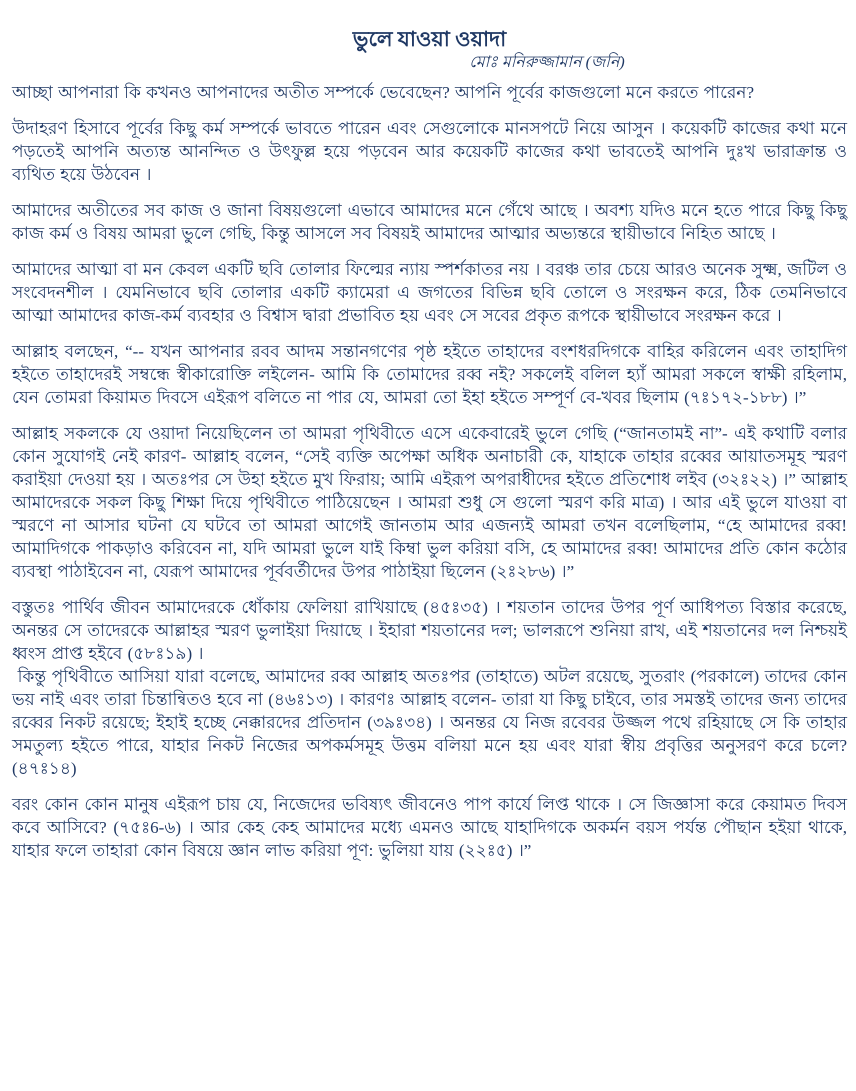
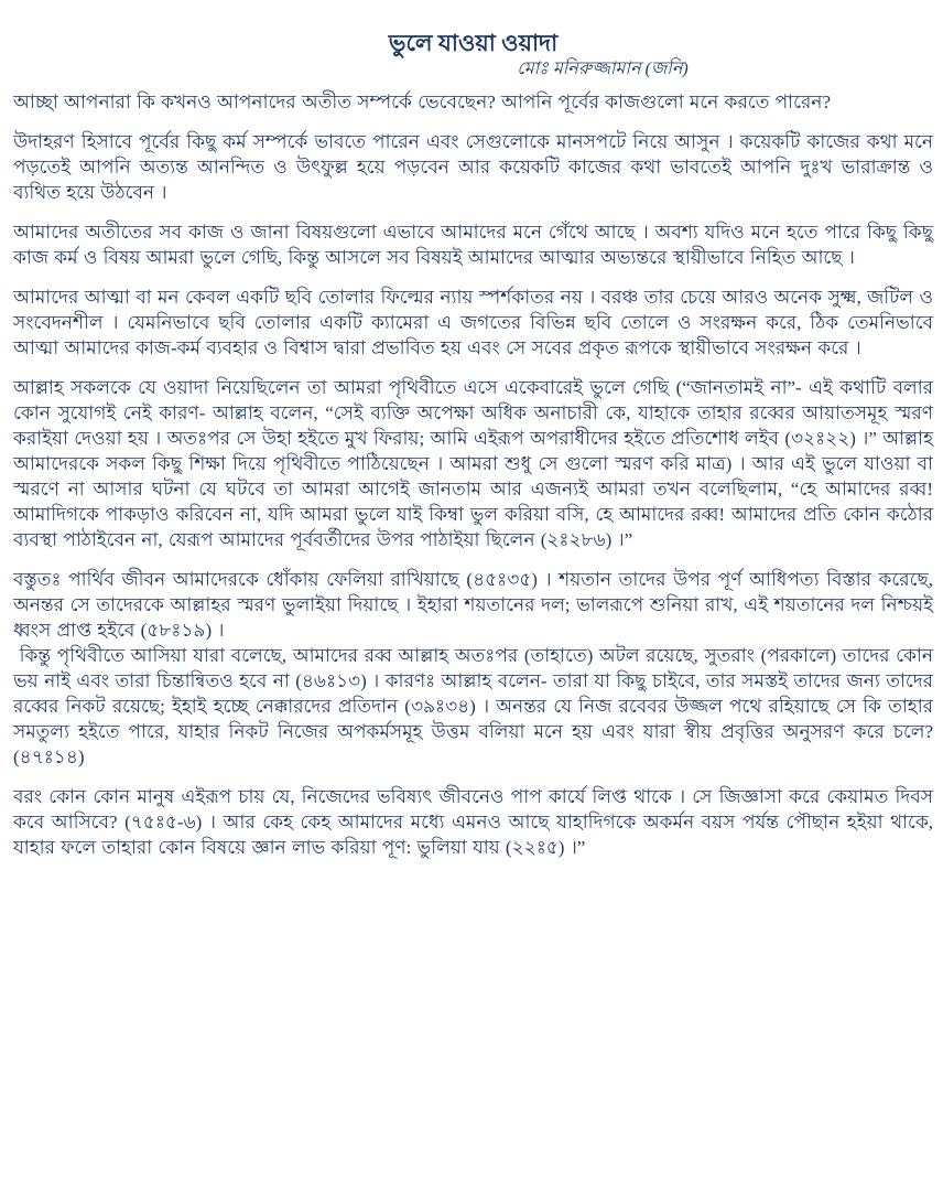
  ভুলে যাওয়া ওয়াদা
  মোঃ মনিরুজ্জামান (জনি)
  আচ্ছা আপনারা কি কখনও আপনাদের অতীত সম্পর্কে ভেবেছেন? আপনি পূর্বের কাজগুলো মনে করতে পারেন?
  উদাহরণ হিসাবে পূর্বের কিছু কর্ম সম্পর্কে ভাবতে পারেন এবং সেগুলোকে মানসপটে নিয়ে আসুন । কয়েকটি কাজের কথা মনে পড়তেই আপনি অত্যন্ত আনন্দিত ও উৎফুল্ল হয়ে পড়বেন আর কয়েকটি কাজের কথা ভাবতেই আপনি দুঃখ ভারাক্রান্ত ও ব্যথিত হয়ে উঠবেন ।
  আমাদের অতীতের সব কাজ ও জানা বিষয়গুলো এভাবে আমাদের মনে গেঁথে আছে । অবশ্য যদিও মনে হতে পারে কিছু কিছু কাজ কর্ম ও বিষয় আমরা ভুলে গেছি, কিন্তু আসলে সব বিষয়ই আমাদের আত্মার অভ্যন্তরে স্থায়ীভাবে নিহিত আছে ।
  আমাদের আত্মা বা মন কেবল একটি ছবি তোলার ফিল্মের ন্যায় স্পর্শকাতর নয় । বরঞ্চ তার চেয়ে আরও অনেক সুক্ষ্ম, জটিল ও সংবেদনশীল । যেমনিভাবে ছবি তোলার একটি ক্যামেরা এ জগতের বিভিন্ন ছবি তোলে ও সংরক্ষন করে, ঠিক তেমনিভাবে আত্মা আমাদের কাজ-কর্ম ব্যবহার ও বিশ্বাস দ্বারা প্রভাবিত হয় এবং সে সবের প্রকৃত রূপকে স্থায়ীভাবে সংরক্ষন করে ।
- আল্লাহ বলছেন, “-- যখন আপনার রবব আদম সন্তানগণের পৃষ্ঠ হইতে তাহাদের বংশধরদিগকে বাহির করিলেন এবং তাহাদিগ হইতে তাহাদেরই সম্বন্ধে স্বীকারোক্তি লইলেন- আমি কি তোমাদের রব্ব নই? সকলেই বলিল হ্যাঁ আমরা সকলে স্বাক্ষী রহিলাম, যেন তোমরা কিয়ামত দিবসে এইরূপ বলিতে না পার যে, আমরা তো ইহা হইতে সম্পূর্ণ বে-খবর ছিলাম (৭ঃ১৭২-১৮৮) ।”
  আল্লাহ সকলকে যে ওয়াদা নিয়েছিলেন তা আমরা পৃথিবীতে এসে একেবারেই ভুলে গেছি (“জানতামই না”- এই কথাটি বলার কোন সুযোগই নেই কারণ- আল্লাহ বলেন, “সেই ব্যক্তি অপেক্ষা অধিক অনাচারী কে, যাহাকে তাহার রব্বের আয়াতসমূহ স্মরণ করাইয়া দেওয়া হয় । অতঃপর সে উহা হইতে মুখ ফিরায়; আমি এইরূপ অপরাধীদের হইতে প্রতিশোধ লইব (৩২ঃ২২) ।” আল্লাহ আমাদেরকে সকল কিছু শিক্ষা দিয়ে পৃথিবীতে পাঠিয়েছেন । আমরা শুধু সে গুলো স্মরণ করি মাত্র) । আর এই ভুলে যাওয়া বা স্মরণে না আসার ঘটনা যে ঘটবে তা আমরা আগেই জানতাম আর এজন্যই আমরা তখন বলেছিলাম, “হে আমাদের রব্ব! আমাদিগকে পাকড়াও করিবেন না, যদি আমরা ভুলে যাই কিম্বা ভুল করিয়া বসি, হে আমাদের রব্ব! আমাদের প্রতি কোন কঠোর ব্যবস্থা পাঠাইবেন না, যেরূপ আমাদের পূর্ববর্তীদের উপর পাঠাইয়া ছিলেন (২ঃ২৮৬) ।”
  বস্তুতঃ পার্থিব জীবন আমাদেরকে ধোঁকায় ফেলিয়া রাখিয়াছে (৪৫ঃ৩৫) । শয়তান তাদের উপর পূর্ণ আধিপত্য বিস্তার করেছে, অনন্তর সে তাদেরকে আল্লাহর স্মরণ ভুলাইয়া দিয়াছে । ইহারা শয়তানের দল; ভালরূপে শুনিয়া রাখ, এই শয়তানের দল নিশ্চয়ই ধ্বংস প্রাপ্ত হইবে (৫৮ঃ১৯) ।
  কিন্তু পৃথিবীতে আসিয়া যারা বলেছে, আমাদের রব্ব আল্লাহ অতঃপর (তাহাতে) অটল রয়েছে, সুতরাং (পরকালে) তাদের কোন ভয় নাই এবং তারা চিন্তান্বিতও হবে না (৪৬ঃ১৩) । কারণঃ আল্লাহ বলেন- তারা যা কিছু চাইবে, তার সমস্তই তাদের জন্য তাদের রব্বের নিকট রয়েছে; ইহাই হচ্ছে নেক্কারদের প্রতিদান (৩৯ঃ৩৪) । অনন্তর যে নিজ রবেবর উজ্জল পথে রহিয়াছে সে কি তাহার সমতুল্য হইতে পারে, যাহার নিকট নিজের অপকর্মসমূহ উত্তম বলিয়া মনে হয় এবং যারা স্বীয় প্রবৃত্তির অনুসরণ করে চলে? (৪৭ঃ১৪)
- বরং কোন কোন মানুষ এইরূপ চায় যে, নিজেদের ভবিষ্যৎ জীবনেও পাপ কার্যে লিপ্ত থাকে । সে জিজ্ঞাসা করে কেয়ামত দিবস কবে আসিবে? (৭৫ঃ6-৬) । আর কেহ কেহ আমাদের মধ্যে এমনও আছে যাহাদিগকে অকর্মন বয়স পর্যন্ত পৌছান হইয়া থাকে, যাহার ফলে তাহারা কোন বিষয়ে জ্ঞান লাভ করিয়া পূণ: ভুলিয়া যায় (২২ঃ৫) ।”
+ বরং কোন কোন মানুষ এইরূপ চায় যে, নিজেদের ভবিষ্যৎ জীবনেও পাপ কার্যে লিপ্ত থাকে । সে জিজ্ঞাসা করে কেয়ামত দিবস কবে আসিবে? (৭৫ঃ৫-৬) । আর কেহ কেহ আমাদের মধ্যে এমনও আছে যাহাদিগকে অকর্মন বয়স পর্যন্ত পৌছান হইয়া থাকে, যাহার ফলে তাহারা কোন বিষয়ে জ্ঞান লাভ করিয়া পূণ: ভুলিয়া যায় (২২ঃ৫) ।”
